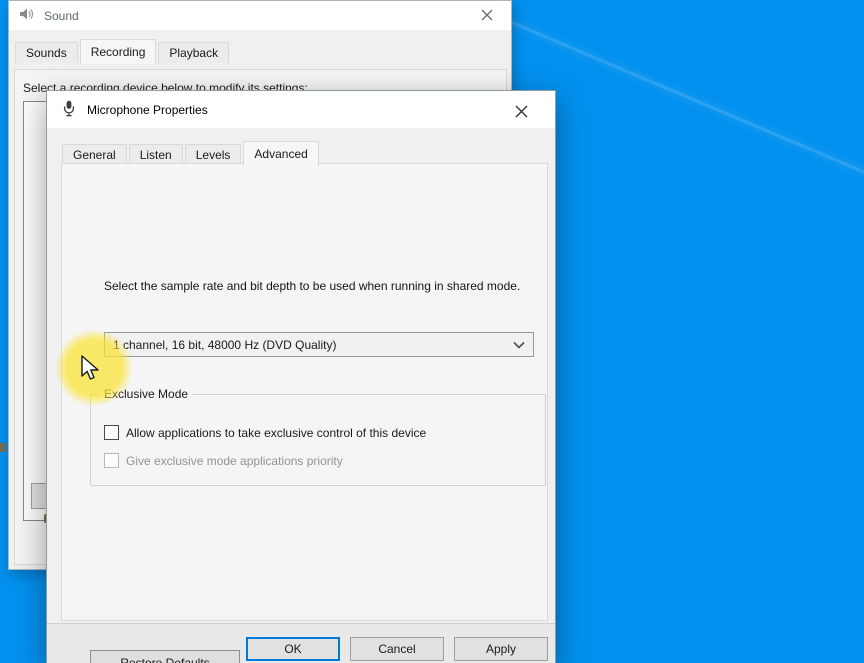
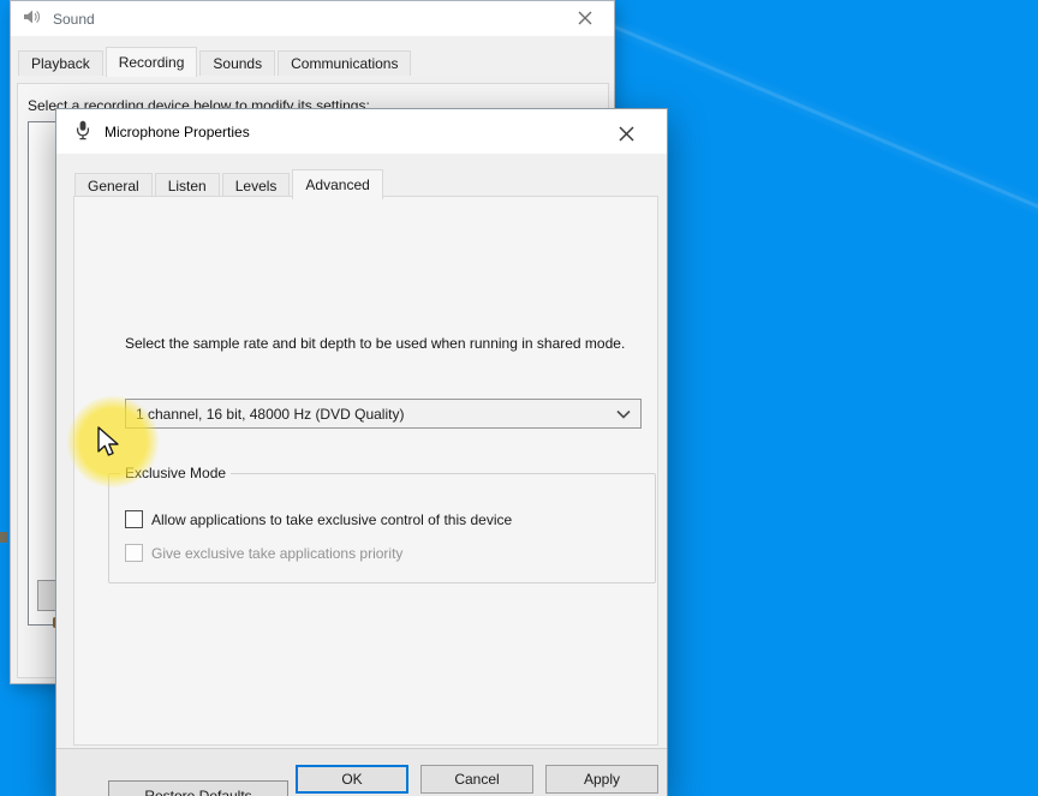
  Sound
- Sounds
+ Playback
  Recording
- Playback
+ Sounds
+ Communications
  Select a recording device below to modify its settings:
  Microphone Properties
  General
  Listen
  Levels
  Advanced
  Select the sample rate and bit depth to be used when running in shared mode.
  channel, 16 bit, 48000 Hz (DVD Quality)
  lusive Mode
  Allow applications to take exclusive control of this device
- Give exclusive mode applications priority
+ Give exclusive take applications priority
  OK
  Cancel
  Apply
